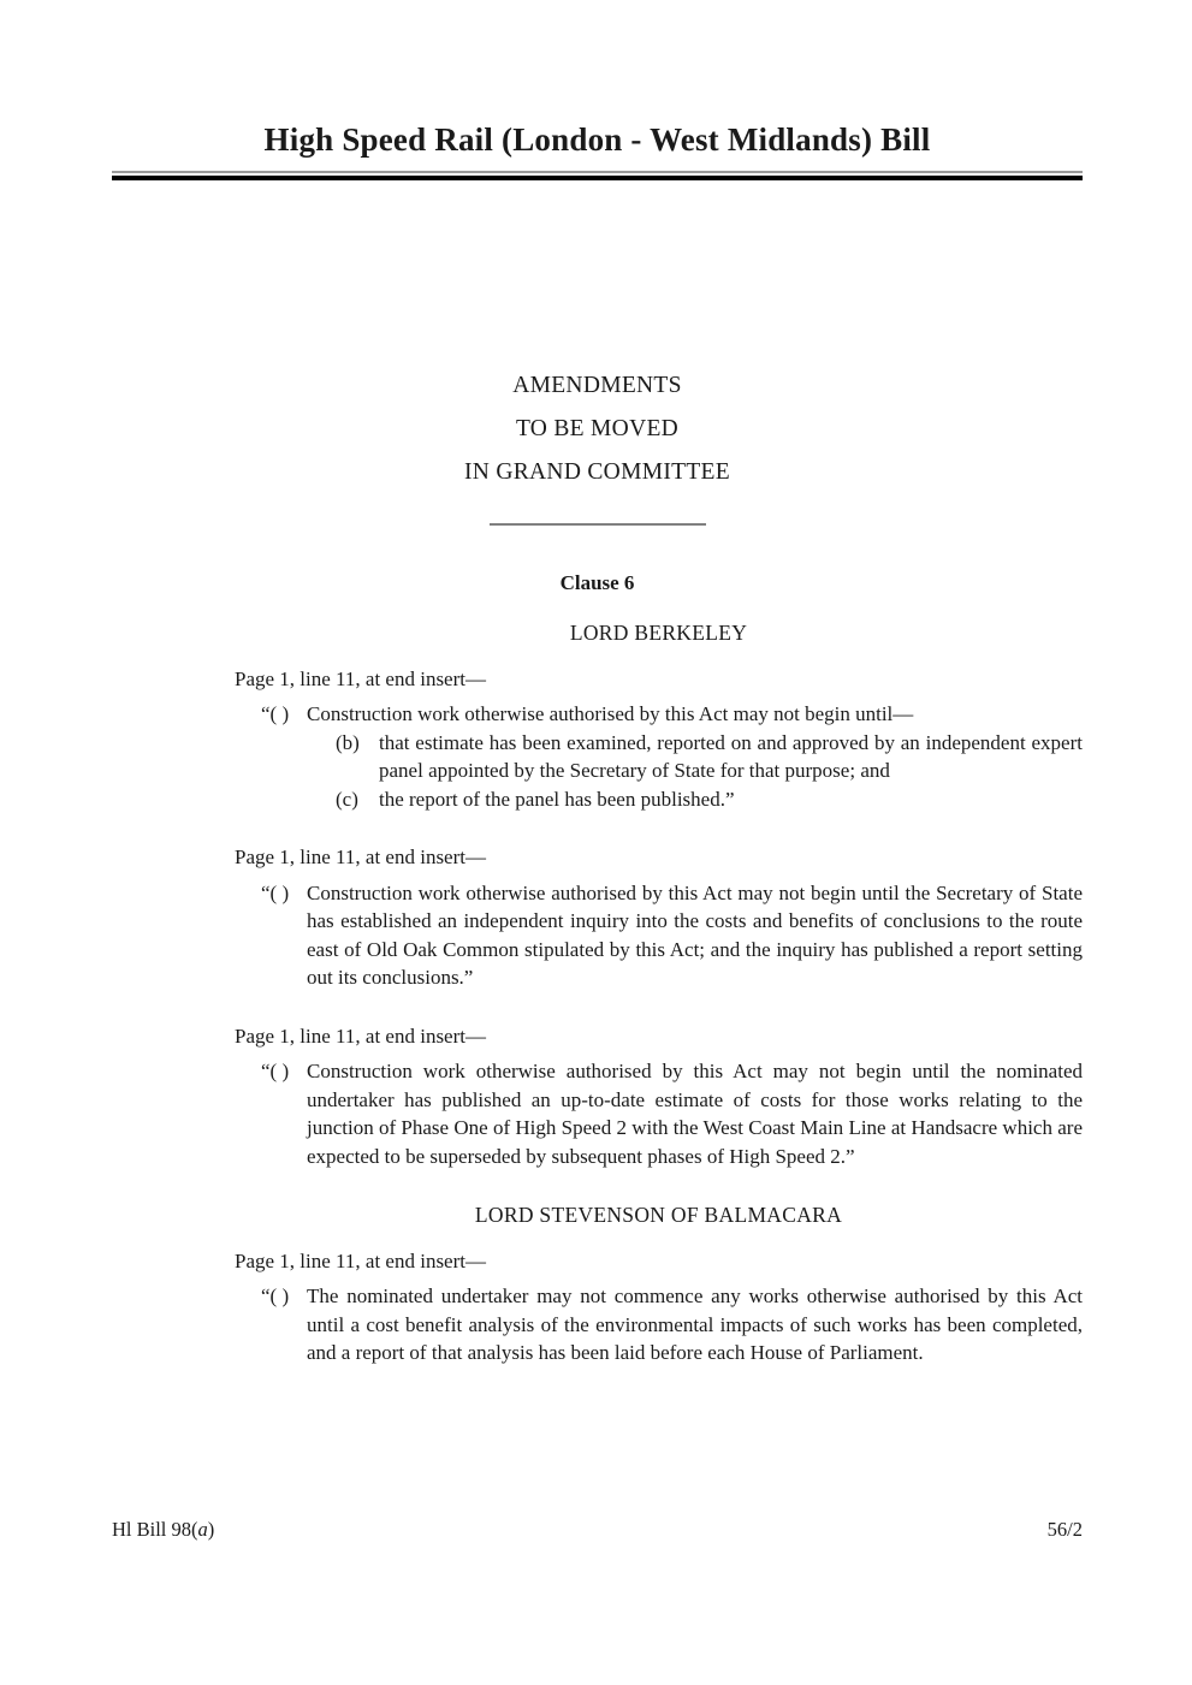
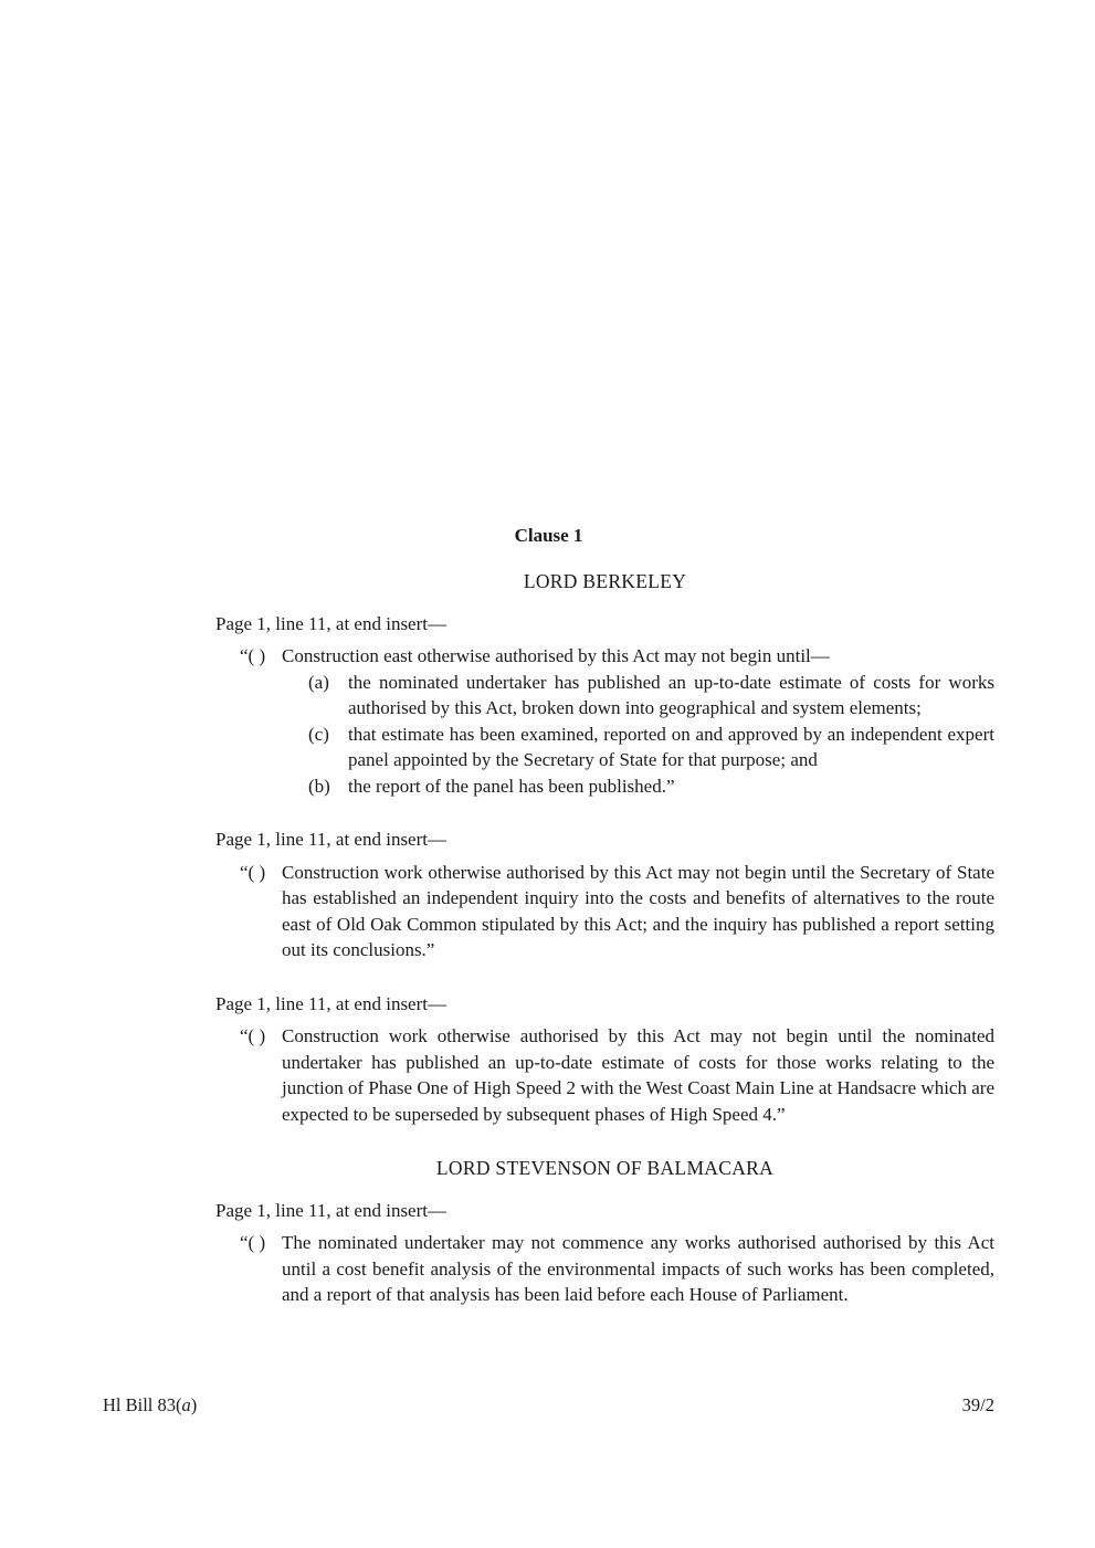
- High Speed Rail (London - West Midlands) Bill
- AMENDMENTS
- TO BE MOVED
- IN GRAND COMMITTEE
- Clause 6
+ Clause 1
  LORD BERKELEY
  Page 1, line 11, at end insert—
  “( )
- Construction work otherwise authorised by this Act may not begin until—
+ Construction east otherwise authorised by this Act may not begin until—
+ (a)
+ the nominated undertaker has published an up-to-date estimate of costs for works authorised by this Act, broken down into geographical and system elements;
- (b)
+ (c)
  that estimate has been examined, reported on and approved by an independent expert panel appointed by the Secretary of State for that purpose; and
- (c)
+ (b)
  the report of the panel has been published.”
  Page 1, line 11, at end insert—
  “( )
- Construction work otherwise authorised by this Act may not begin until the Secretary of State has established an independent inquiry into the costs and benefits of conclusions to the route east of Old Oak Common stipulated by this Act; and the inquiry has published a report setting out its conclusions.”
+ Construction work otherwise authorised by this Act may not begin until the Secretary of State has established an independent inquiry into the costs and benefits of alternatives to the route east of Old Oak Common stipulated by this Act; and the inquiry has published a report setting out its conclusions.”
  Page 1, line 11, at end insert—
  “( )
- Construction work otherwise authorised by this Act may not begin until the nominated undertaker has published an up-to-date estimate of costs for those works relating to the junction of Phase One of High Speed 2 with the West Coast Main Line at Handsacre which are expected to be superseded by subsequent phases of High Speed 2.”
+ Construction work otherwise authorised by this Act may not begin until the nominated undertaker has published an up-to-date estimate of costs for those works relating to the junction of Phase One of High Speed 2 with the West Coast Main Line at Handsacre which are expected to be superseded by subsequent phases of High Speed 4.”
  LORD STEVENSON OF BALMACARA
  Page 1, line 11, at end insert—
  “( )
- The nominated undertaker may not commence any works otherwise authorised by this Act until a cost benefit analysis of the environmental impacts of such works has been completed, and a report of that analysis has been laid before each House of Parliament.
+ The nominated undertaker may not commence any works authorised authorised by this Act until a cost benefit analysis of the environmental impacts of such works has been completed, and a report of that analysis has been laid before each House of Parliament.
- Hl Bill 98(a)
+ Hl Bill 83(a)
- 56/2
+ 39/2
